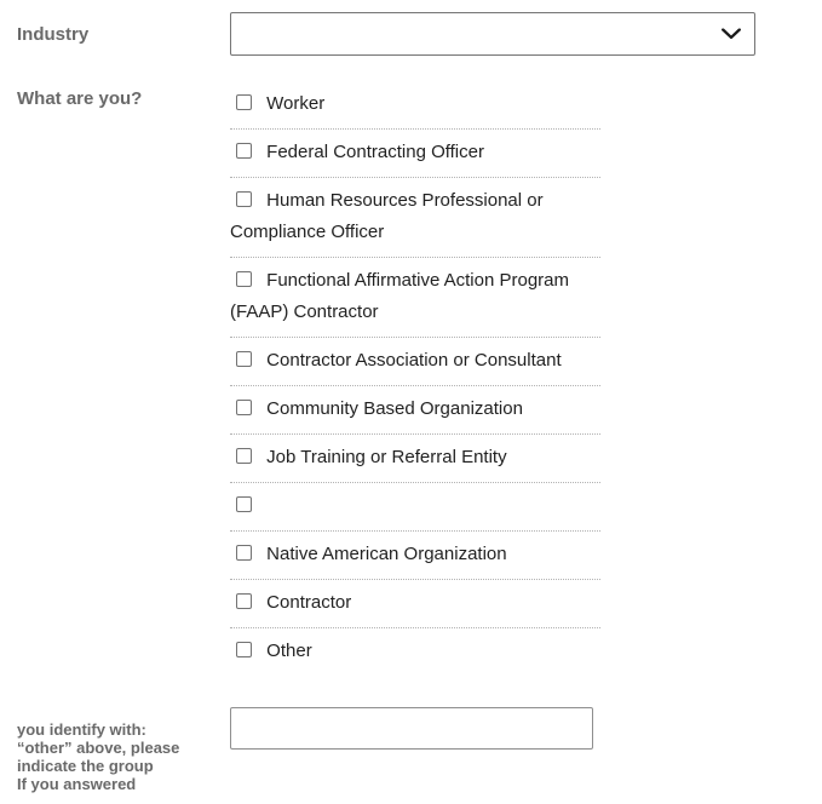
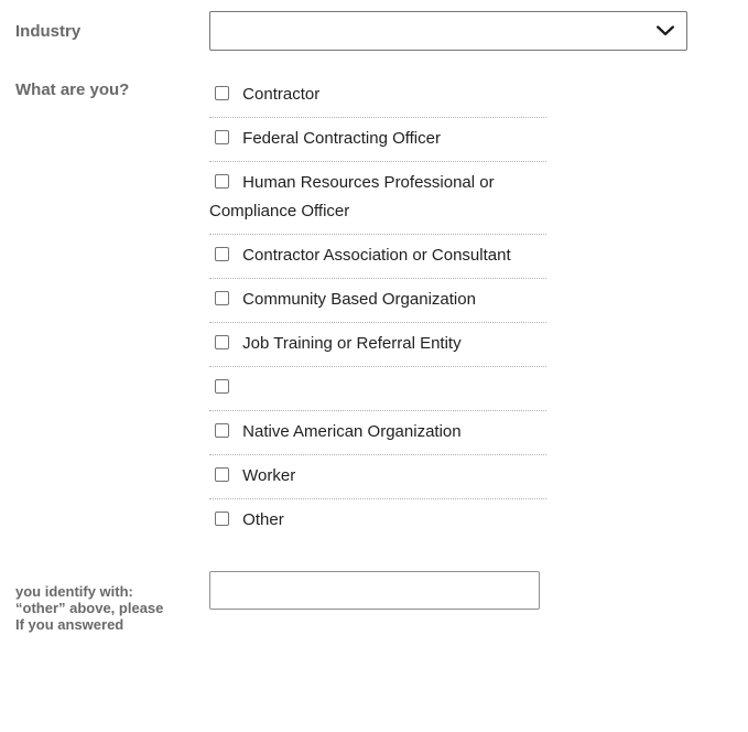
  Industry
  What are you?
- Worker
+ Contractor
  Federal Contracting Officer
  Human Resources Professional or Compliance Officer
- Functional Affirmative Action Program (FAAP) Contractor
  Contractor Association or Consultant
  Community Based Organization
  Job Training or Referral Entity
  Native American Organization
- Contractor
+ Worker
  Other
  you identify with:
  “other” above, please
- indicate the group
  If you answered
